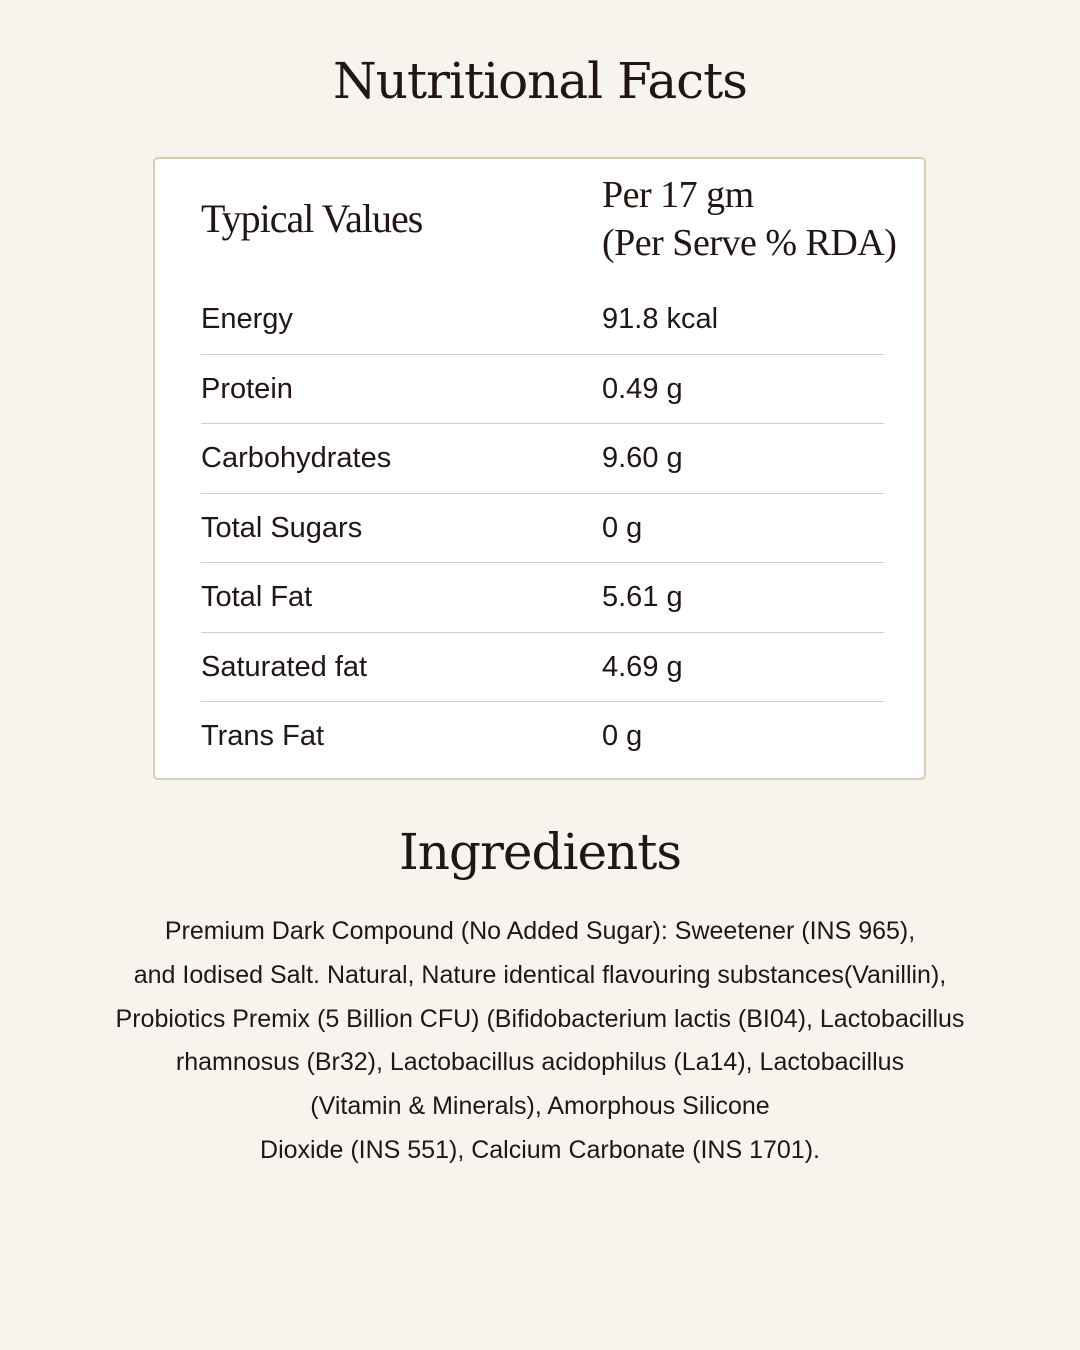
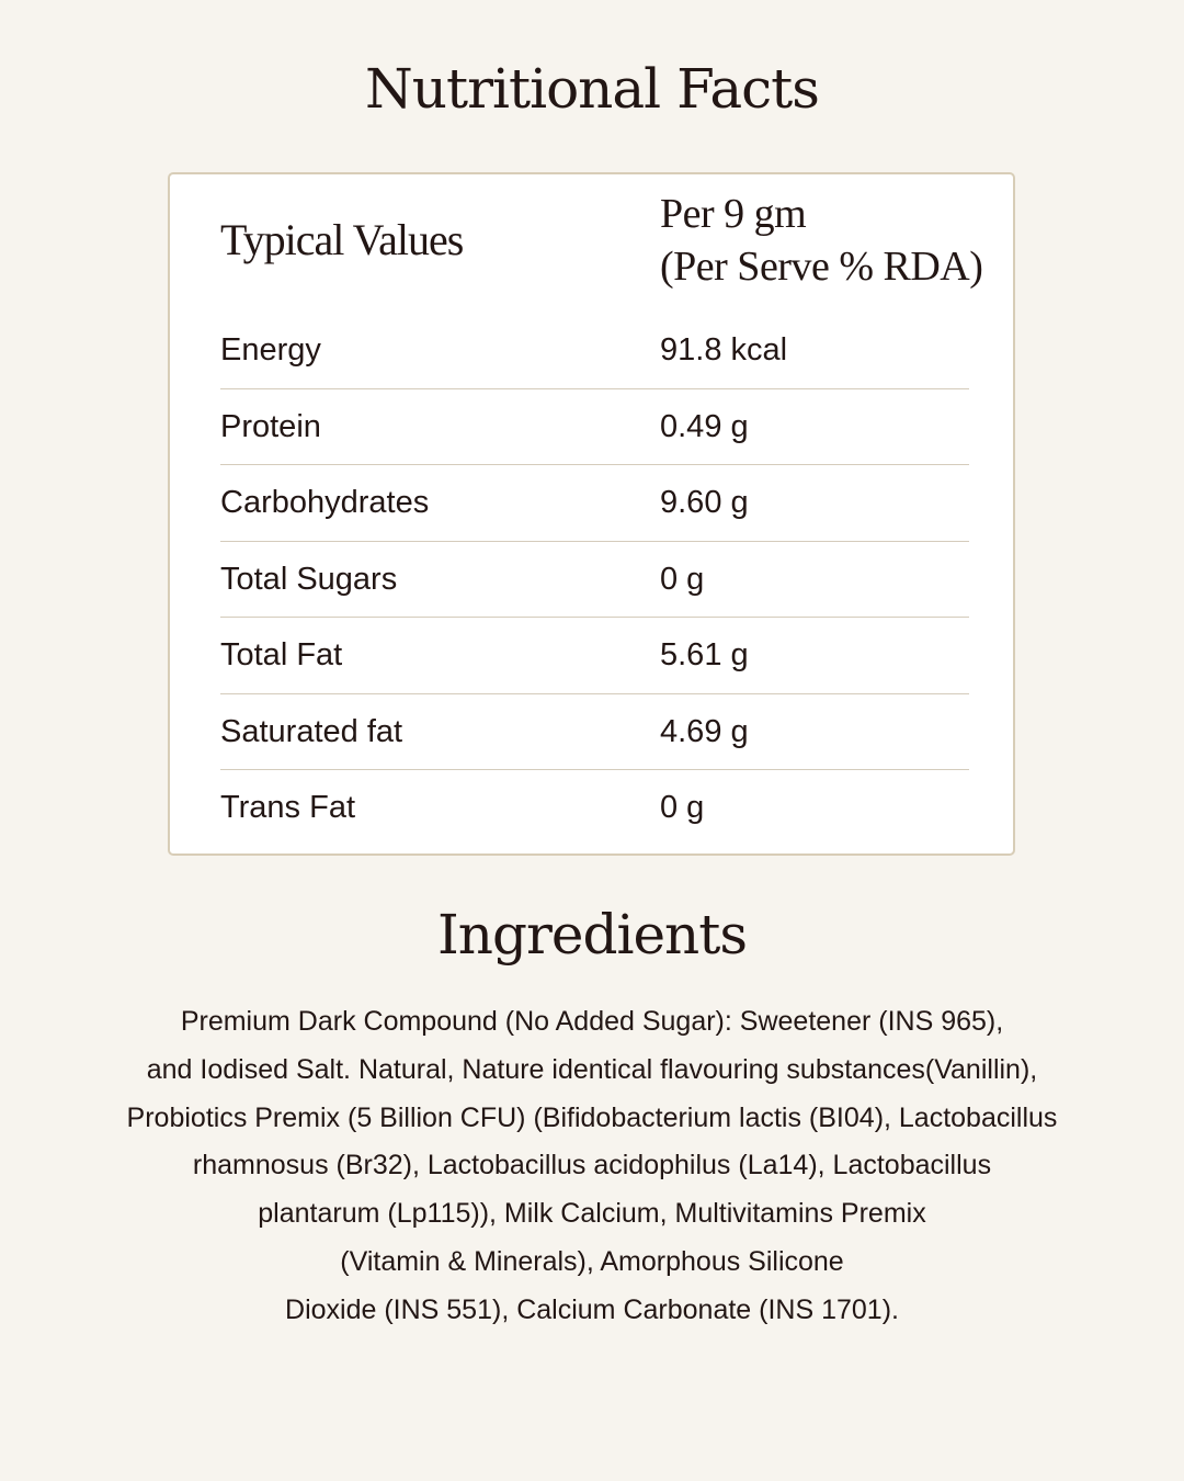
  Nutritional Facts
  Typical Values
- Per 17 gm
+ Per 9 gm
  (Per Serve % RDA)
  Energy
  91.8 kcal
  Protein
  0.49 g
  Carbohydrates
  9.60 g
  Total Sugars
  0 g
  Total Fat
  5.61 g
  Saturated fat
  4.69 g
  Trans Fat
  0 g
  Ingredients
  Premium Dark Compound (No Added Sugar): Sweetener (INS 965),
  and Iodised Salt. Natural, Nature identical flavouring substances(Vanillin),
  Probiotics Premix (5 Billion CFU) (Bifidobacterium lactis (BI04), Lactobacillus
  rhamnosus (Br32), Lactobacillus acidophilus (La14), Lactobacillus
+ plantarum (Lp115)), Milk Calcium, Multivitamins Premix
  (Vitamin & Minerals), Amorphous Silicone
  Dioxide (INS 551), Calcium Carbonate (INS 1701).
